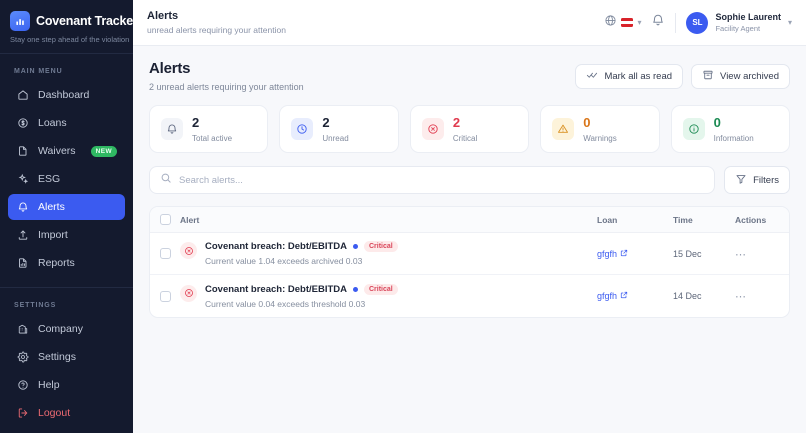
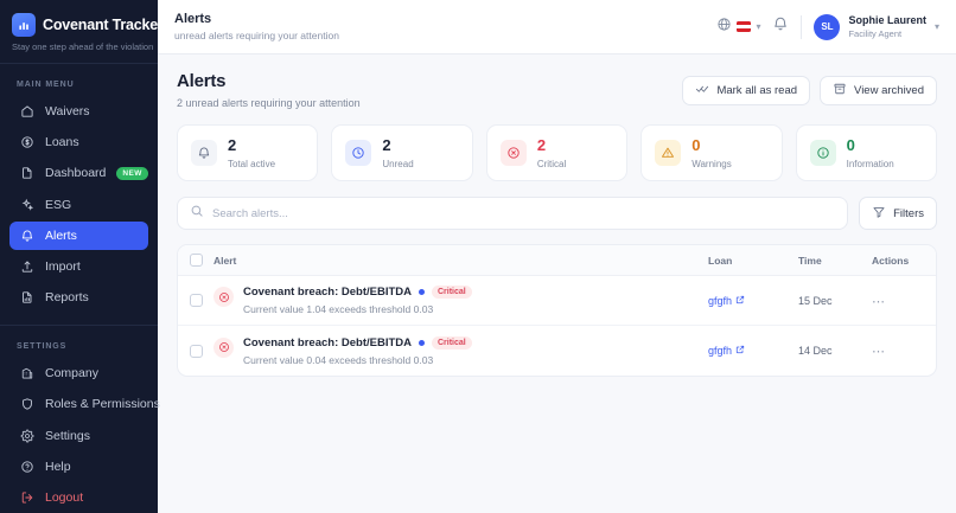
  Covenant Tracke
  Stay one step ahead of the violation
- Dashboard
+ Waivers
  Loans
- Waivers
+ Dashboard
  ESG
  Alerts
  Import
  Reports
  Company
+ Roles & Permissions
  Settings
  Help
  Logout
  Alerts
  unread alerts requiring your attention
  ▾
  SL
  Sophie Laurent
  Facility Agent
  ▾
  Alerts
  2 unread alerts requiring your attention
  Mark all as read
  View archived
  2
  Total active
  2
  Unread
  2
  Critical
  0
  Warnings
  0
  Information
  Search alerts...
  Filters
  Alert
  Loan
  Time
  Actions
  Covenant breach: Debt/EBITDA
- Current value 1.04 exceeds archived 0.03
+ Current value 1.04 exceeds threshold 0.03
  gfgfh
  15 Dec
  ⋯
  Covenant breach: Debt/EBITDA
  Current value 0.04 exceeds threshold 0.03
  gfgfh
  14 Dec
  ⋯
